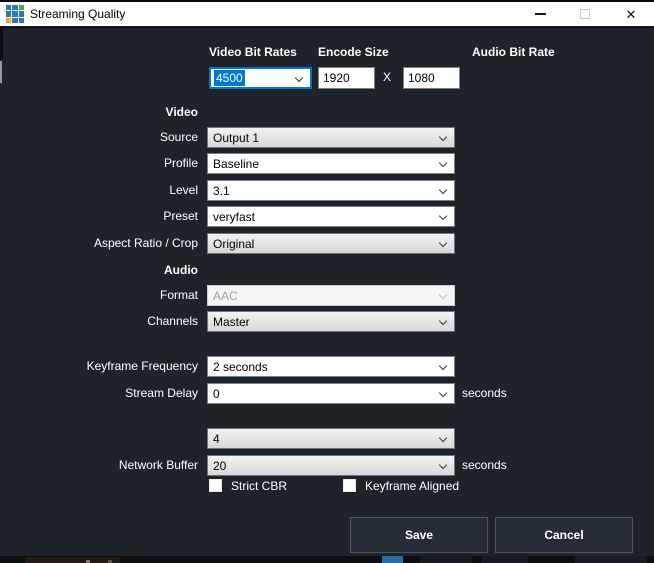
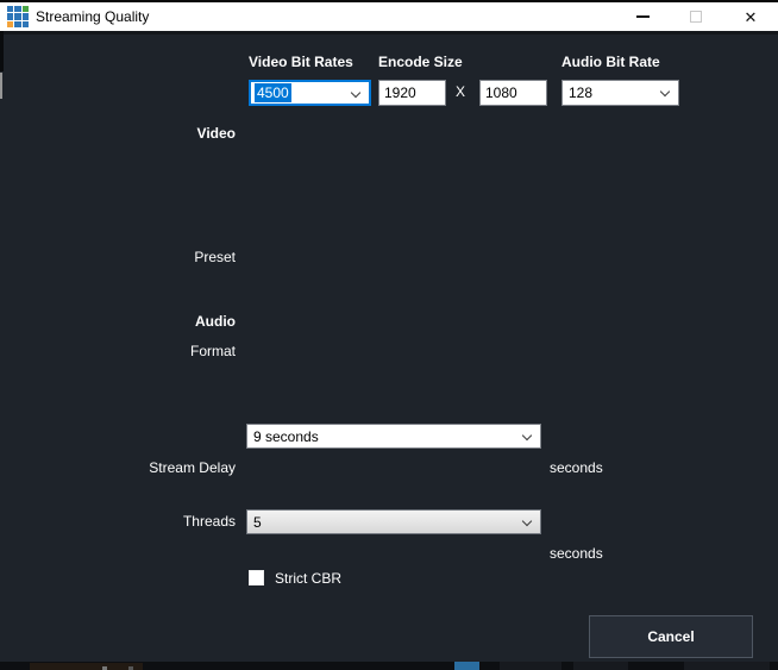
  Streaming Quality
  ✕
  Video Bit Rates
  Encode Size
  Audio Bit Rate
  4500
  1920
  X
  1080
+ 128
  Video
- Source
- Output 1
- Profile
- Baseline
- Level
- 3.1
  Preset
- veryfast
- Aspect Ratio / Crop
- Original
  Audio
  Format
- AAC
- Channels
- Master
- Keyframe Frequency
- 2 seconds
+ 9 seconds
  Stream Delay
- 0
  seconds
+ Threads
- 4
+ 5
- Network Buffer
- 20
  seconds
  Strict CBR
- Keyframe Aligned
- Save
  Cancel
